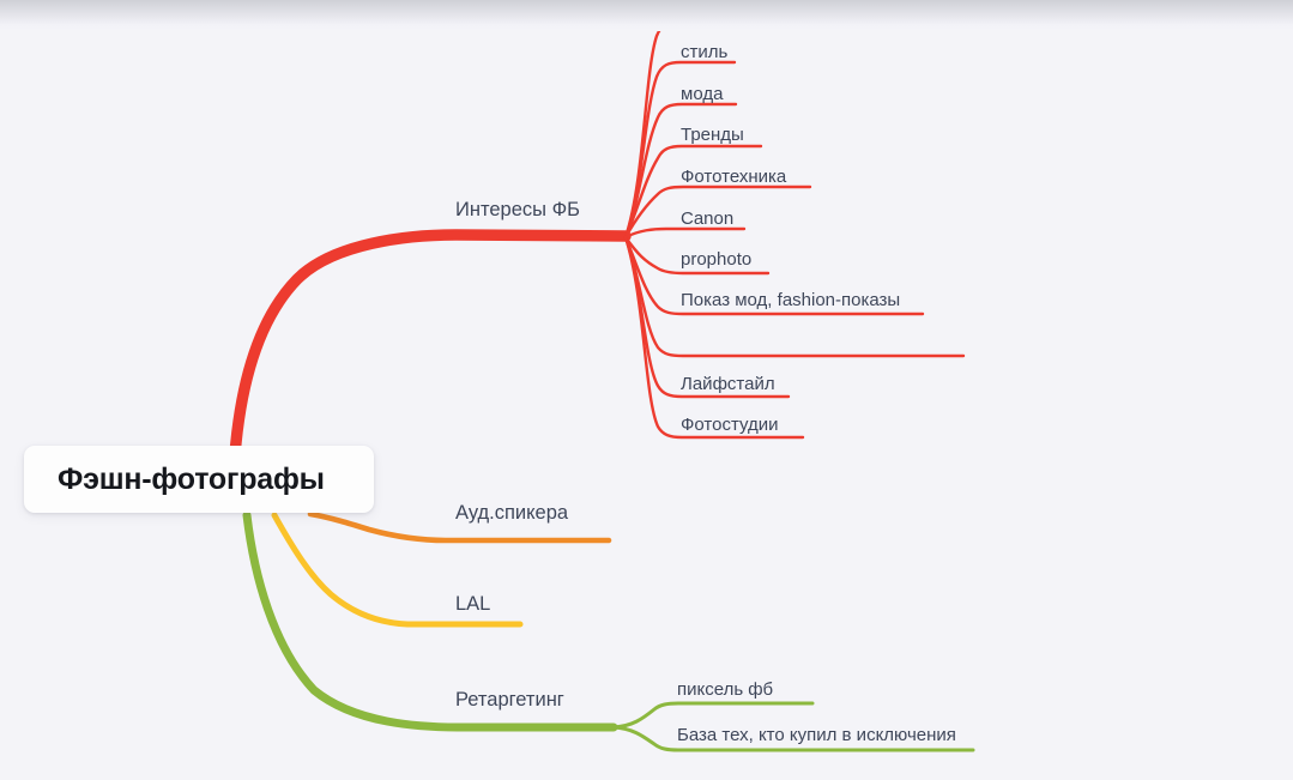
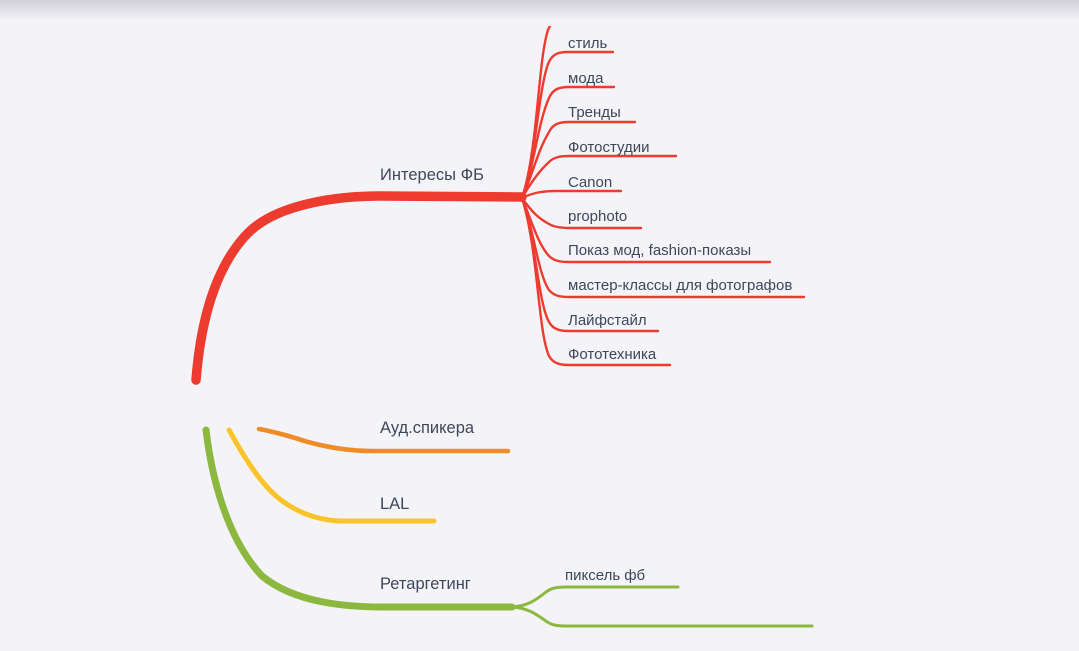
- Фэшн-фотографы
  Интересы ФБ
  Ауд.спикера
  LAL
  Ретаргетинг
  стиль
  мода
  Тренды
- Фототехника
+ Фотостудии
  Canon
  prophoto
  Показ мод, fashion-показы
+ мастер-классы для фотографов
  Лайфстайл
- Фотостудии
+ Фототехника
  пиксель фб
- База тех, кто купил в исключения
